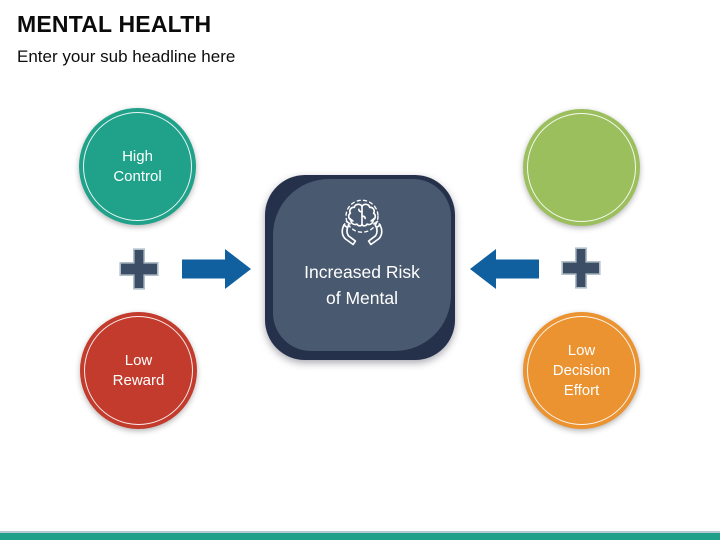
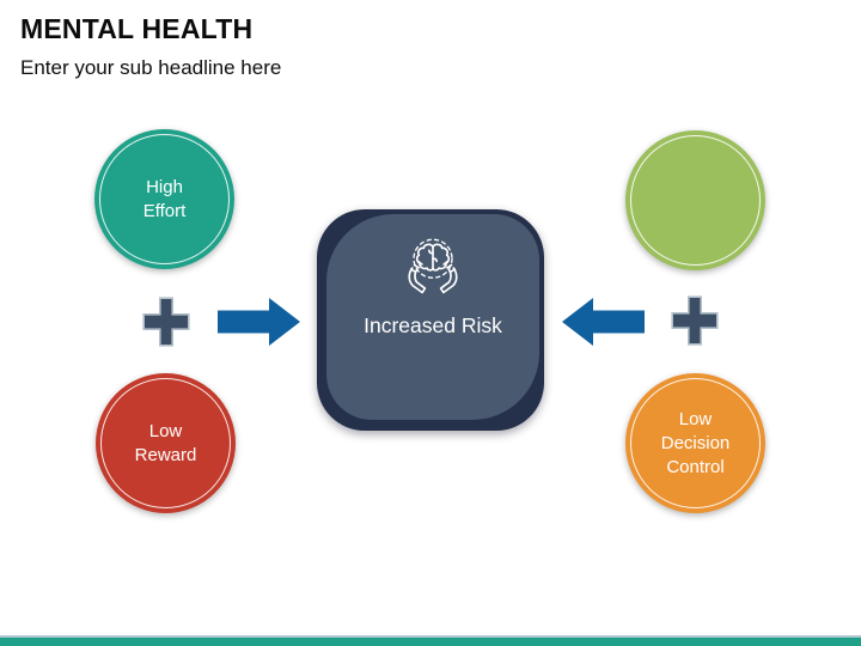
  MENTAL HEALTH
  Enter your sub headline here
  High
- Control
+ Effort
  Low
  Reward
  Increased Risk
- of Mental
  Low
  Decision
- Effort
+ Control
